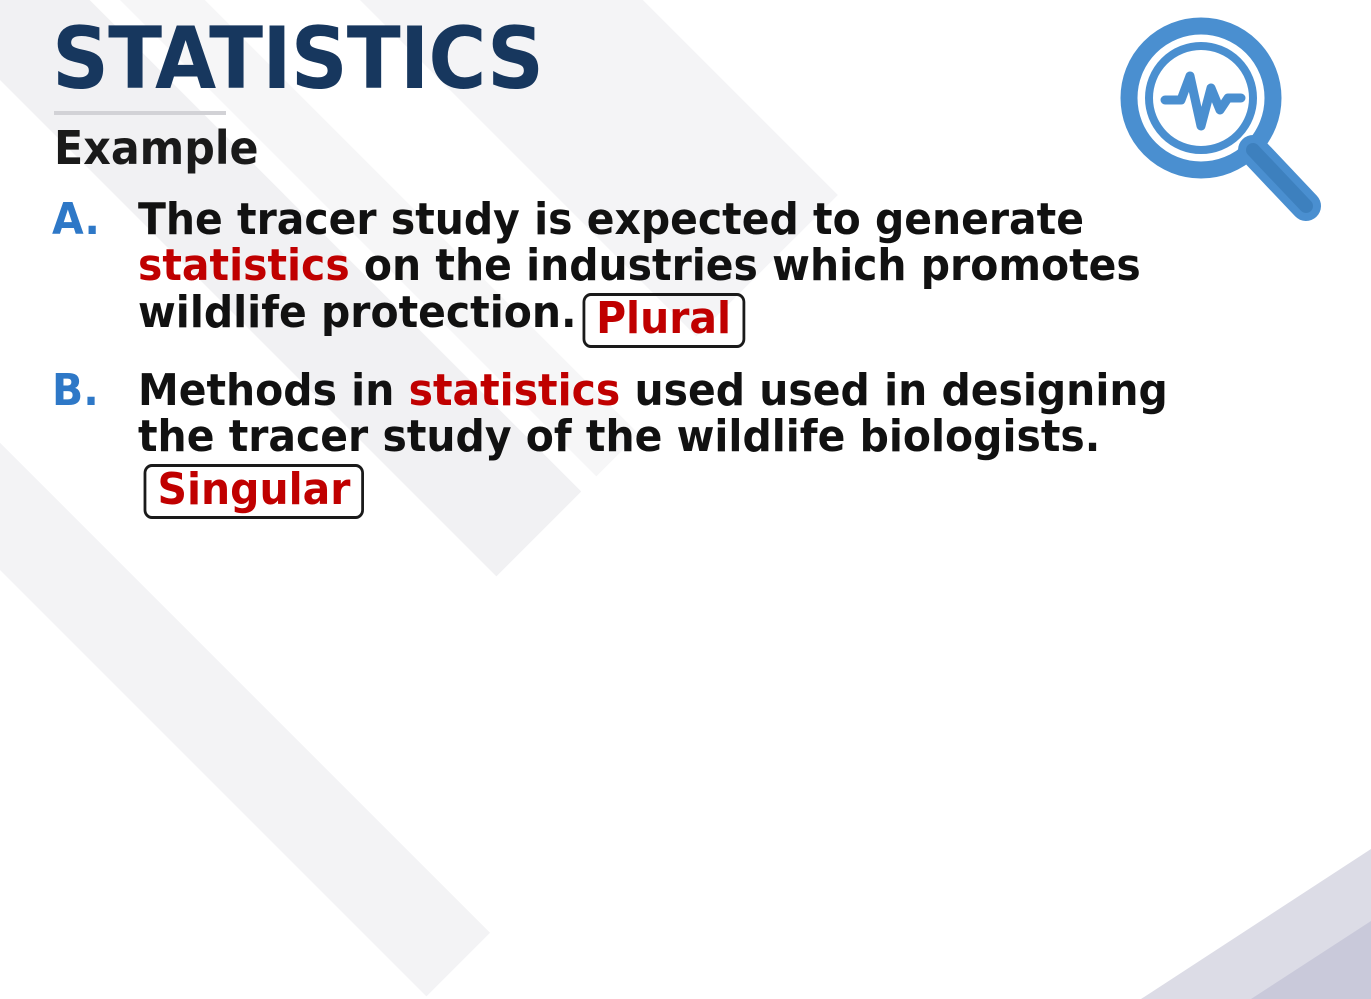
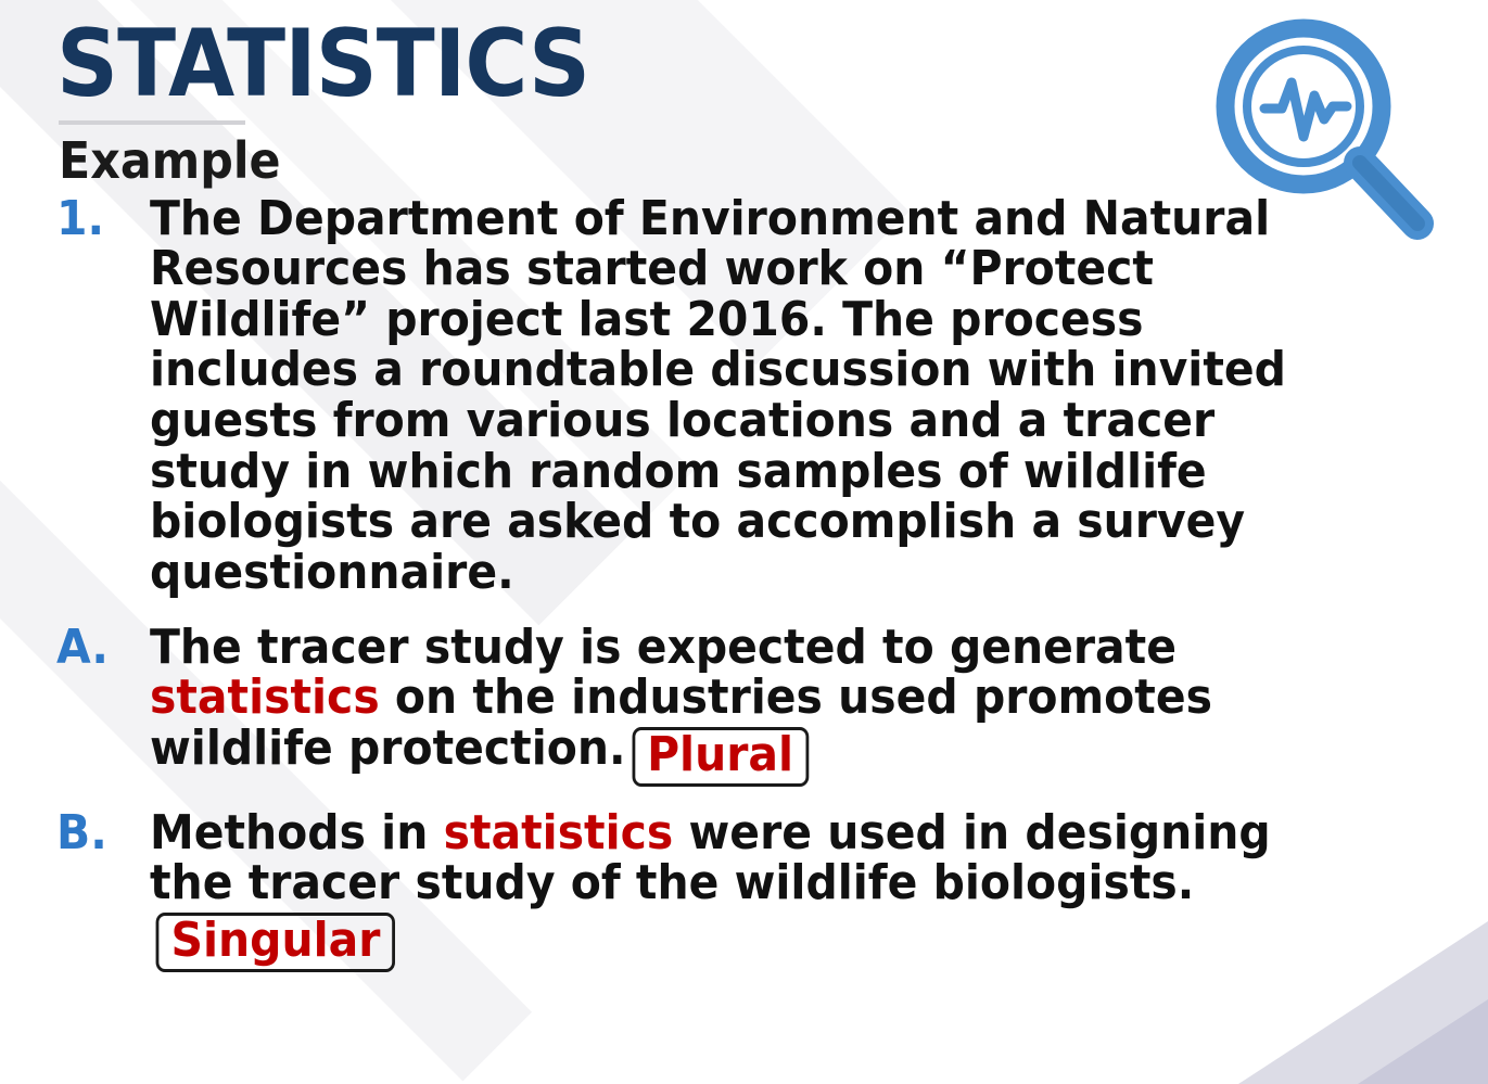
  STATISTICS
  Example
+ 1.
+ The Department of Environment and Natural Resources has started work on “Protect Wildlife” project last 2016. The process includes a roundtable discussion with invited guests from various locations and a tracer study in which random samples of wildlife biologists are asked to accomplish a survey questionnaire.
  A.
- The tracer study is expected to generate statistics on the industries which promotes wildlife protection. Plural
+ The tracer study is expected to generate statistics on the industries used promotes wildlife protection. Plural
  B.
- Methods in statistics used used in designing the tracer study of the wildlife biologists.Singular
+ Methods in statistics were used in designing the tracer study of the wildlife biologists.Singular
